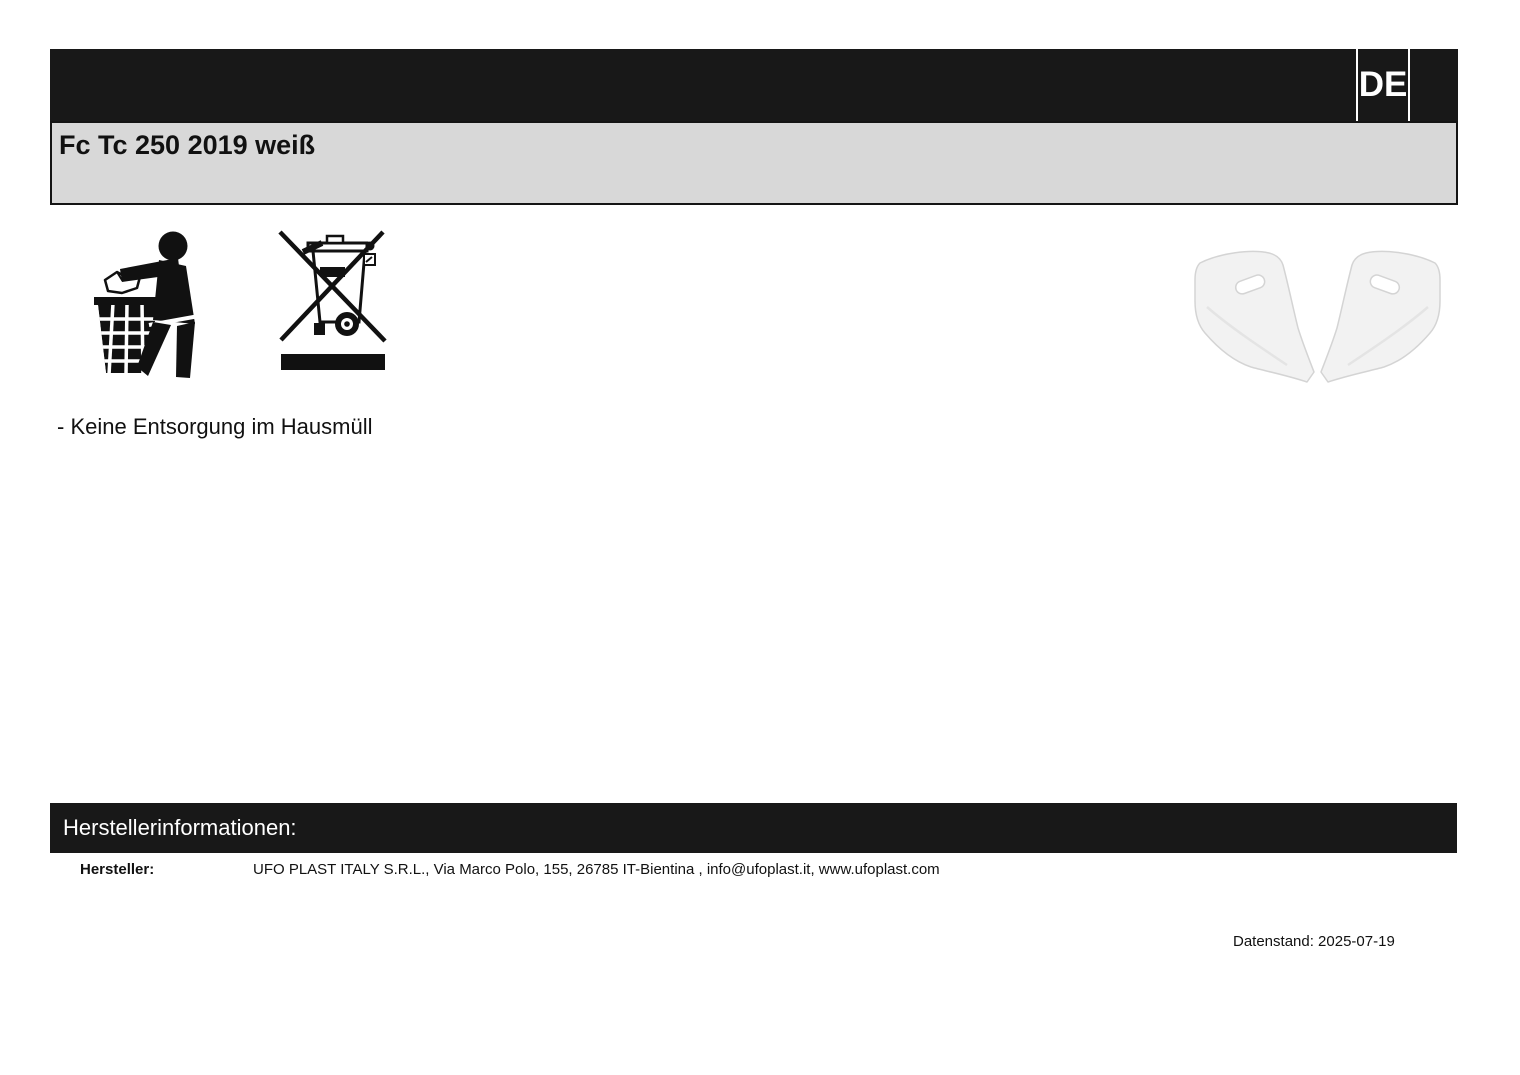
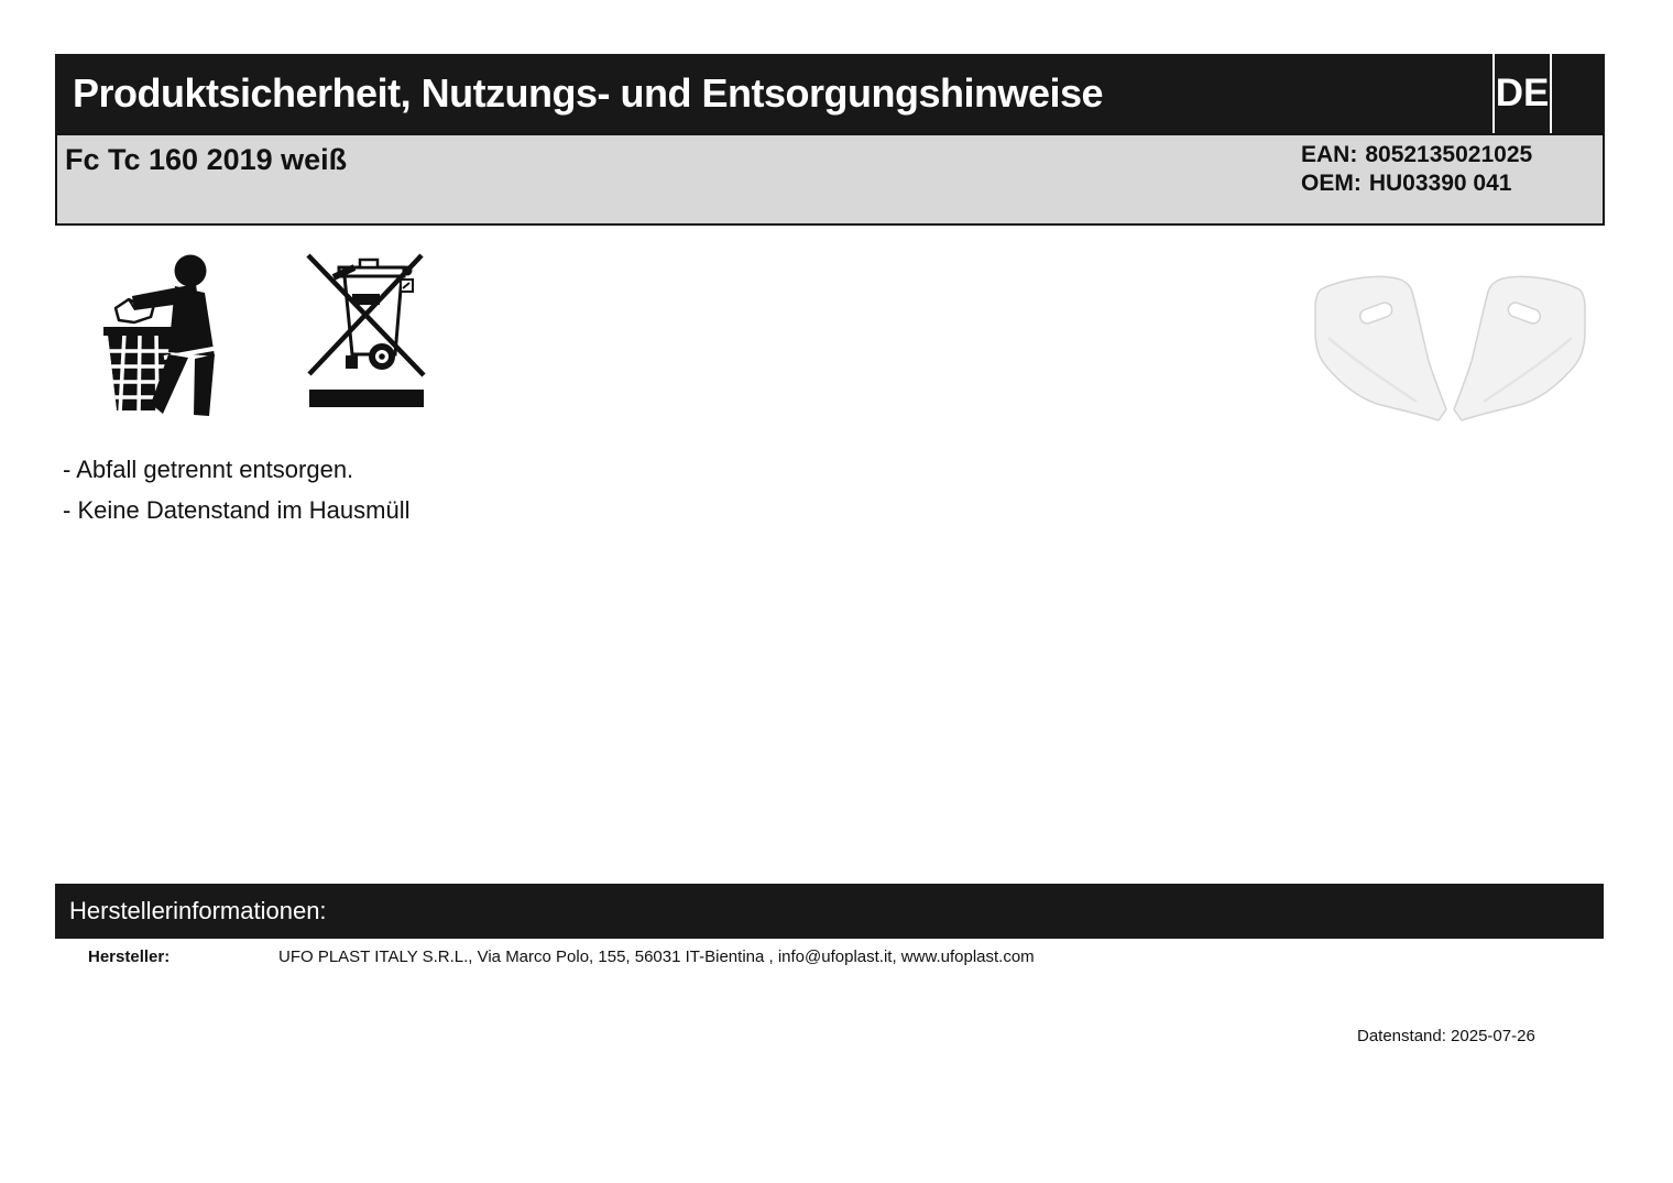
+ Produktsicherheit, Nutzungs- und Entsorgungshinweise
  DE
- Fc Tc 250 2019 weiß
+ Fc Tc 160 2019 weiß
+ EAN: 8052135021025
+ OEM: HU03390 041
+ - Abfall getrennt entsorgen.
- - Keine Entsorgung im Hausmüll
+ - Keine Datenstand im Hausmüll
  Herstellerinformationen:
  Hersteller:
- UFO PLAST ITALY S.R.L., Via Marco Polo, 155, 26785 IT-Bientina , info@ufoplast.it, www.ufoplast.com
+ UFO PLAST ITALY S.R.L., Via Marco Polo, 155, 56031 IT-Bientina , info@ufoplast.it, www.ufoplast.com
- Datenstand: 2025-07-19
+ Datenstand: 2025-07-26
